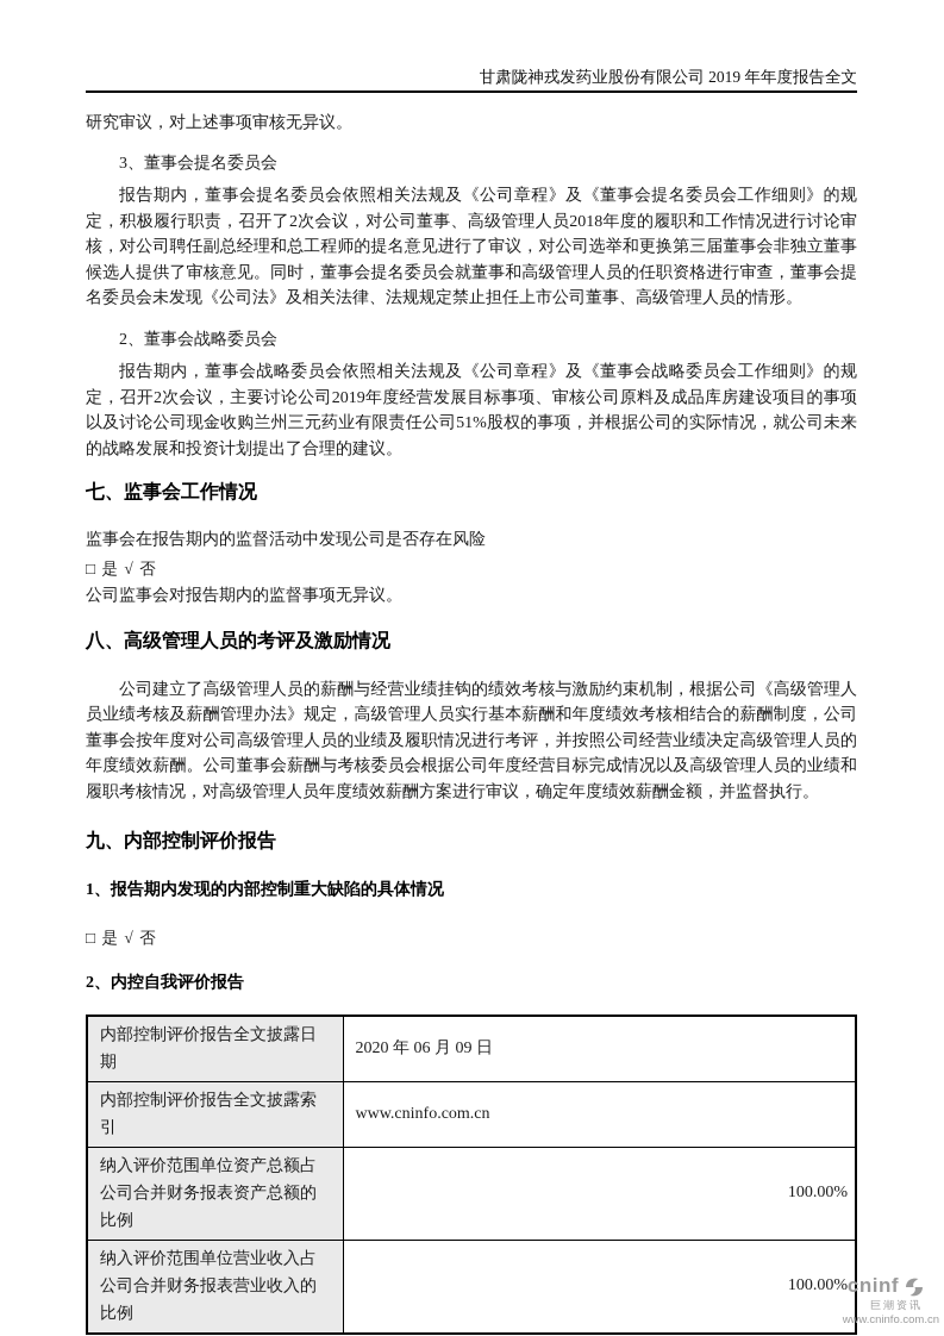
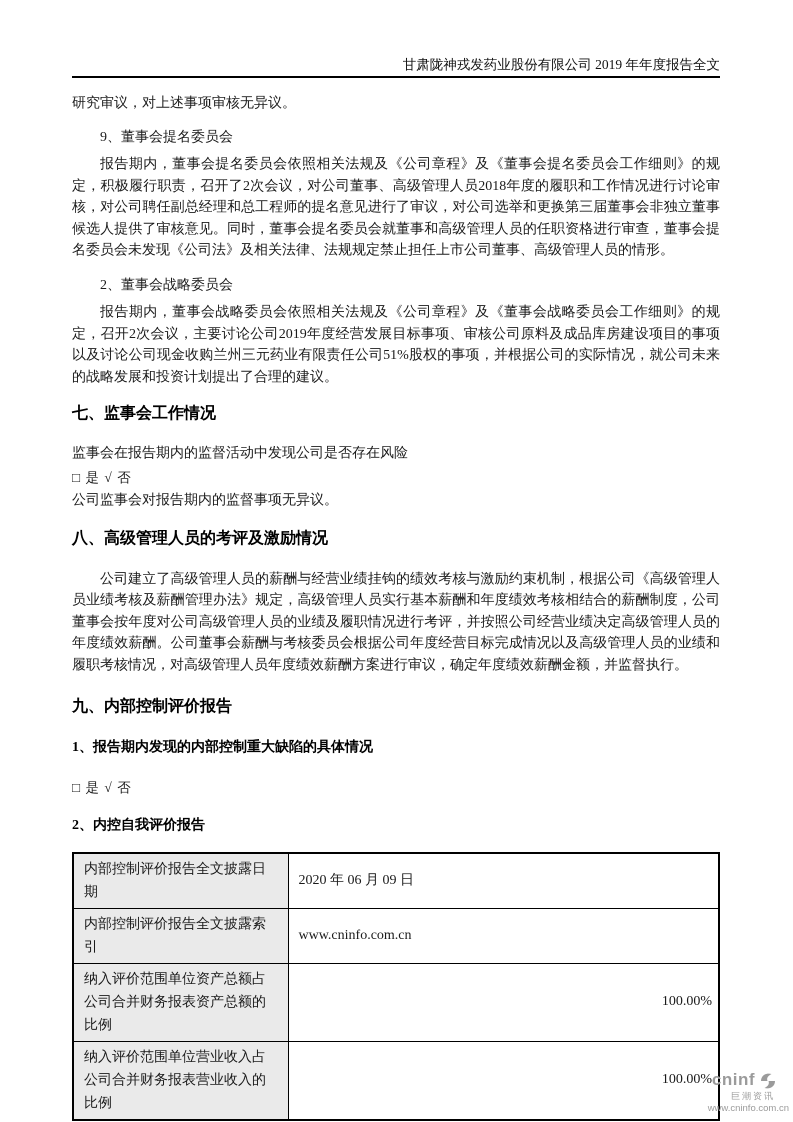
  甘肃陇神戎发药业股份有限公司 2019 年年度报告全文
  研究审议，对上述事项审核无异议。
- 3、董事会提名委员会
+ 9、董事会提名委员会
  报告期内，董事会提名委员会依照相关法规及《公司章程》及《董事会提名委员会工作细则》的规定，积极履行职责，召开了2次会议，对公司董事、高级管理人员2018年度的履职和工作情况进行讨论审核，对公司聘任副总经理和总工程师的提名意见进行了审议，对公司选举和更换第三届董事会非独立董事候选人提供了审核意见。同时，董事会提名委员会就董事和高级管理人员的任职资格进行审查，董事会提名委员会未发现《公司法》及相关法律、法规规定禁止担任上市公司董事、高级管理人员的情形。
  2、董事会战略委员会
  报告期内，董事会战略委员会依照相关法规及《公司章程》及《董事会战略委员会工作细则》的规定，召开2次会议，主要讨论公司2019年度经营发展目标事项、审核公司原料及成品库房建设项目的事项以及讨论公司现金收购兰州三元药业有限责任公司51%股权的事项，并根据公司的实际情况，就公司未来的战略发展和投资计划提出了合理的建议。
  七、监事会工作情况
  监事会在报告期内的监督活动中发现公司是否存在风险
  □ 是 √ 否
  公司监事会对报告期内的监督事项无异议。
  八、高级管理人员的考评及激励情况
  公司建立了高级管理人员的薪酬与经营业绩挂钩的绩效考核与激励约束机制，根据公司《高级管理人员业绩考核及薪酬管理办法》规定，高级管理人员实行基本薪酬和年度绩效考核相结合的薪酬制度，公司董事会按年度对公司高级管理人员的业绩及履职情况进行考评，并按照公司经营业绩决定高级管理人员的年度绩效薪酬。公司董事会薪酬与考核委员会根据公司年度经营目标完成情况以及高级管理人员的业绩和履职考核情况，对高级管理人员年度绩效薪酬方案进行审议，确定年度绩效薪酬金额，并监督执行。
  九、内部控制评价报告
  1、报告期内发现的内部控制重大缺陷的具体情况
  □ 是 √ 否
  2、内控自我评价报告
  内部控制评价报告全文披露日期	2020 年 06 月 09 日
  内部控制评价报告全文披露索引	www.cninfo.com.cn
  纳入评价范围单位资产总额占公司合并财务报表资产总额的比例	100.00%
  纳入评价范围单位营业收入占公司合并财务报表营业收入的比例	100.00%
  cninf
  巨潮资讯
  www.cninfo.com.cn
